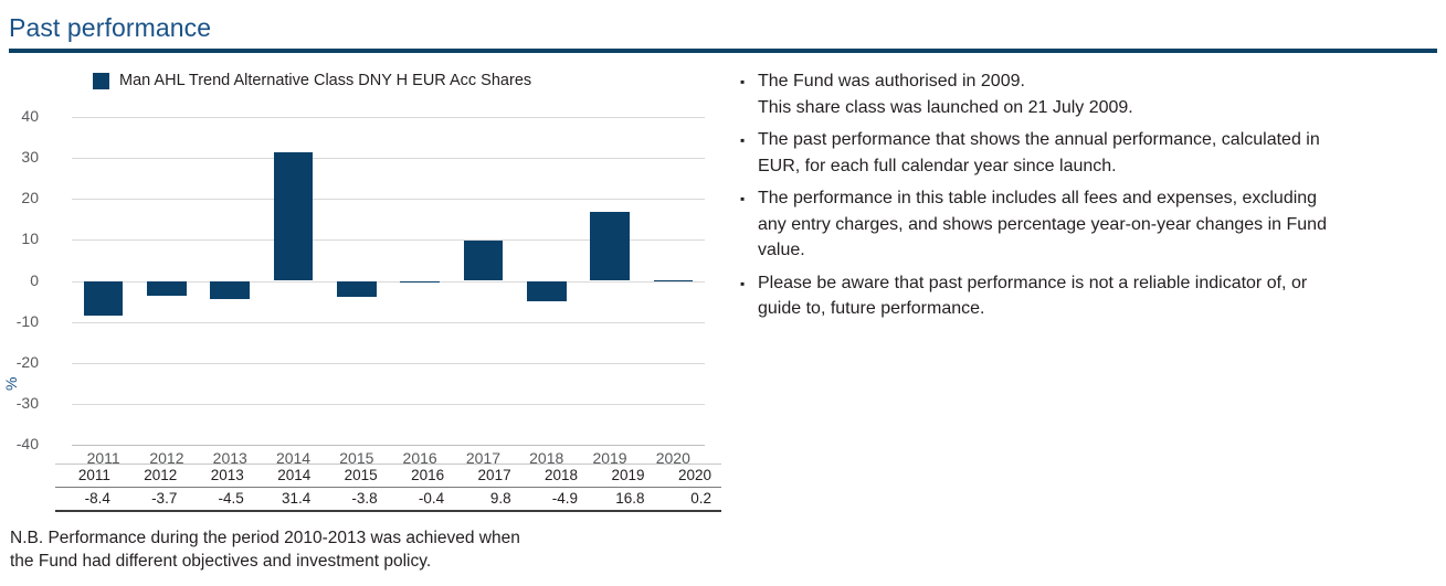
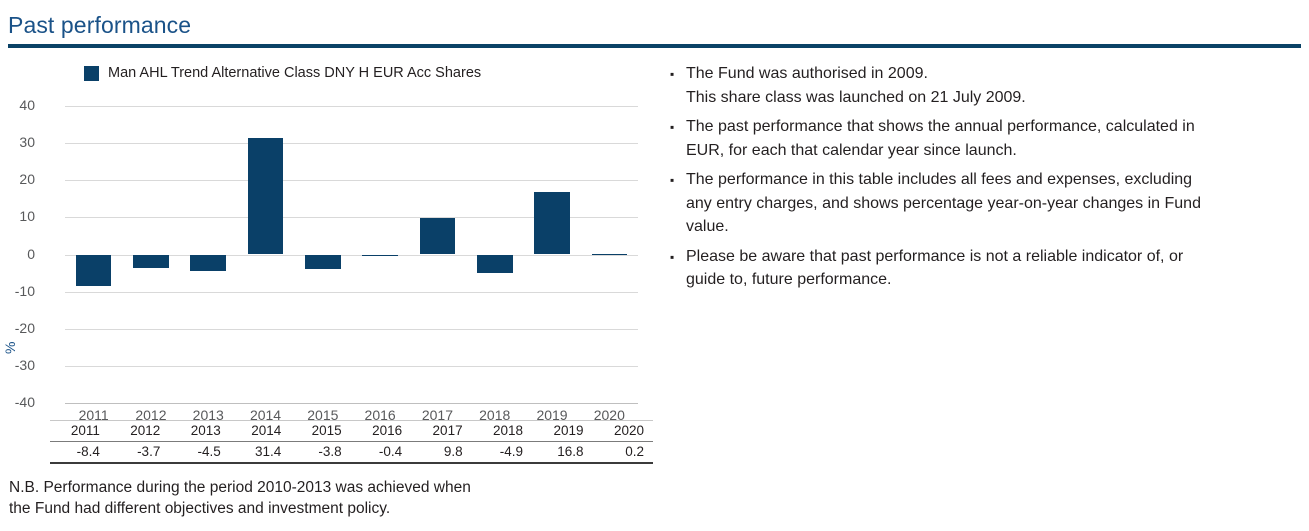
  Past performance
  Man AHL Trend Alternative Class DNY H EUR Acc Shares
  40
  30
  20
  10
  0
  -10
  -20
  -30
  -40
  2011
  2012
  2013
  2014
  2015
  2016
  2017
  2018
  2019
  2020
  2011	2012	2013	2014	2015	2016	2017	2018	2019	2020
  -8.4	-3.7	-4.5	31.4	-3.8	-0.4	9.8	-4.9	16.8	0.2
  N.B. Performance during the period 2010-2013 was achieved when
  the Fund had different objectives and investment policy.
  ▪
  The Fund was authorised in 2009.
  This share class was launched on 21 July 2009.
  ▪
  The past performance that shows the annual performance, calculated in
- EUR, for each full calendar year since launch.
+ EUR, for each that calendar year since launch.
  ▪
  The performance in this table includes all fees and expenses, excluding
  any entry charges, and shows percentage year-on-year changes in Fund
  value.
  ▪
  Please be aware that past performance is not a reliable indicator of, or
  guide to, future performance.
